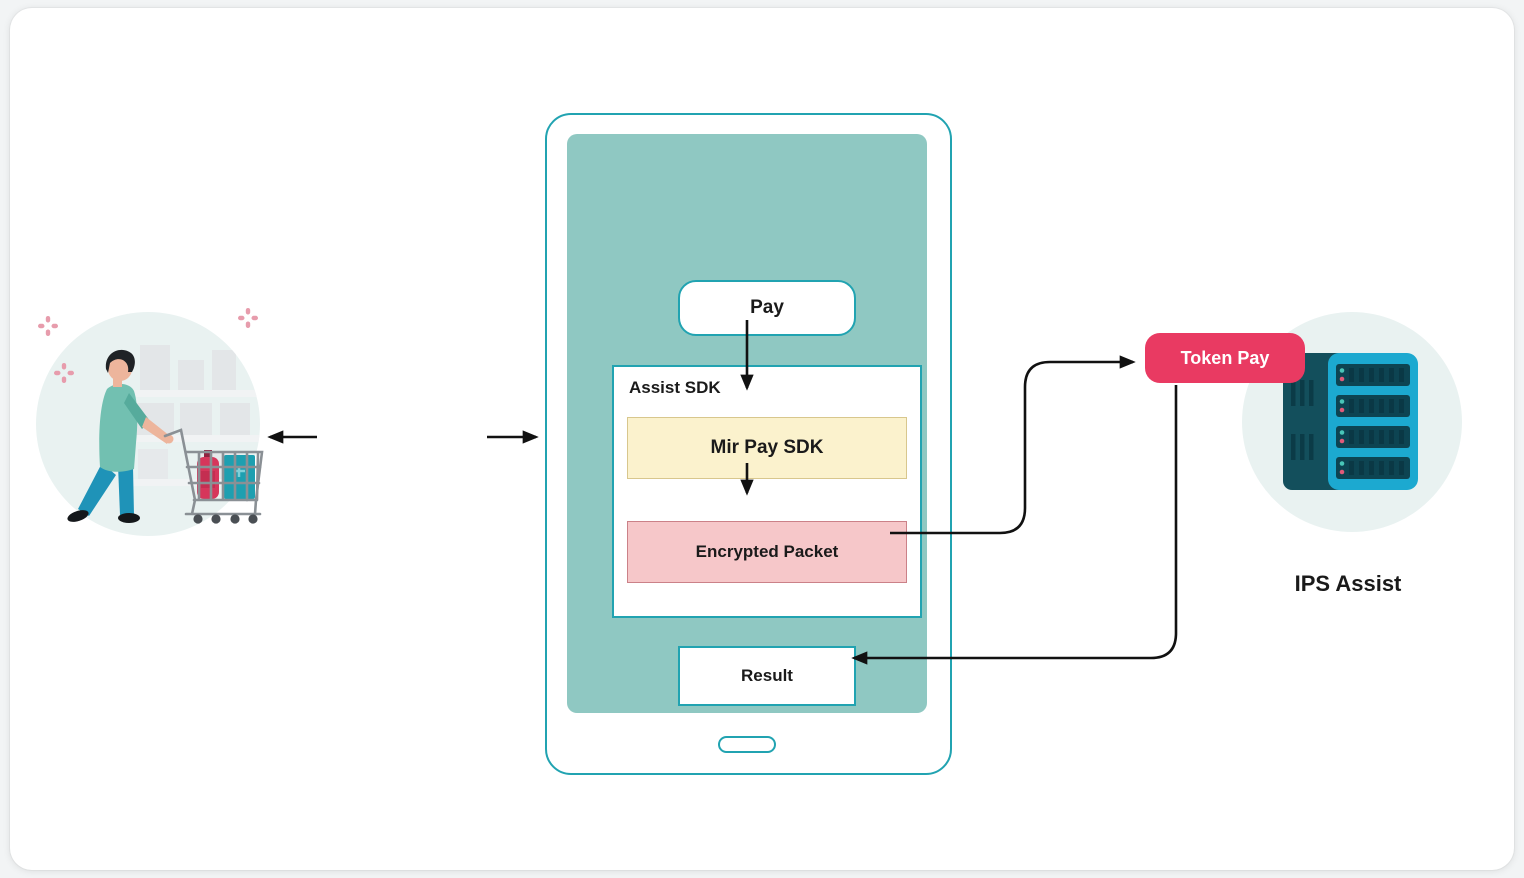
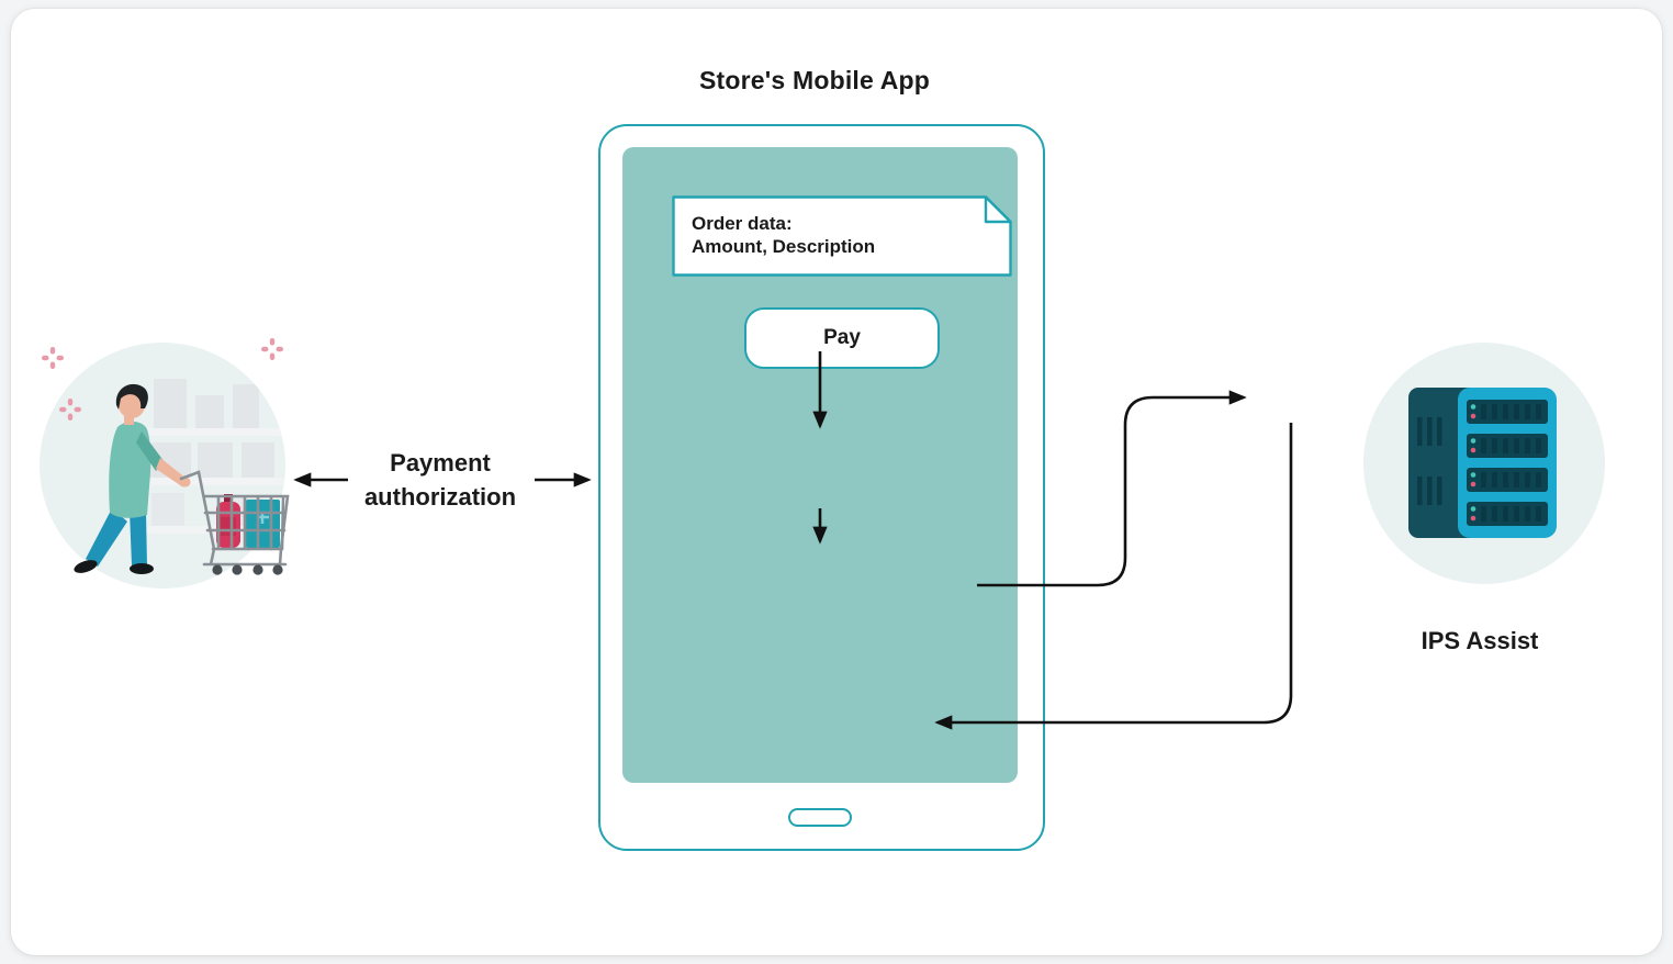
+ Store's Mobile App
+ Payment authorization
+ Order data:
+ Amount, Description
  Pay
- Assist SDK
- Mir Pay SDK
- Encrypted Packet
- Result
- Token Pay
  IPS Assist
